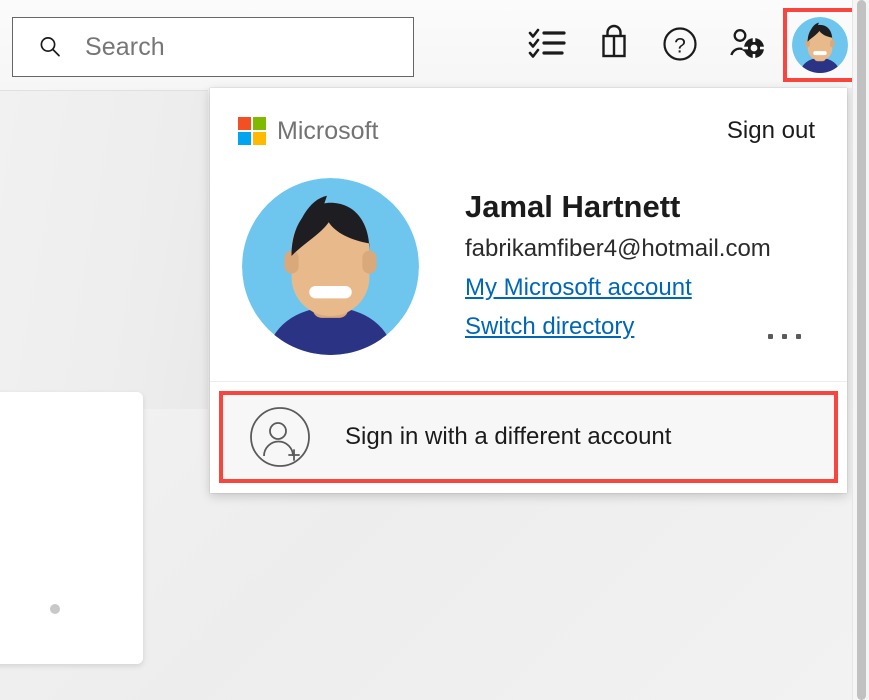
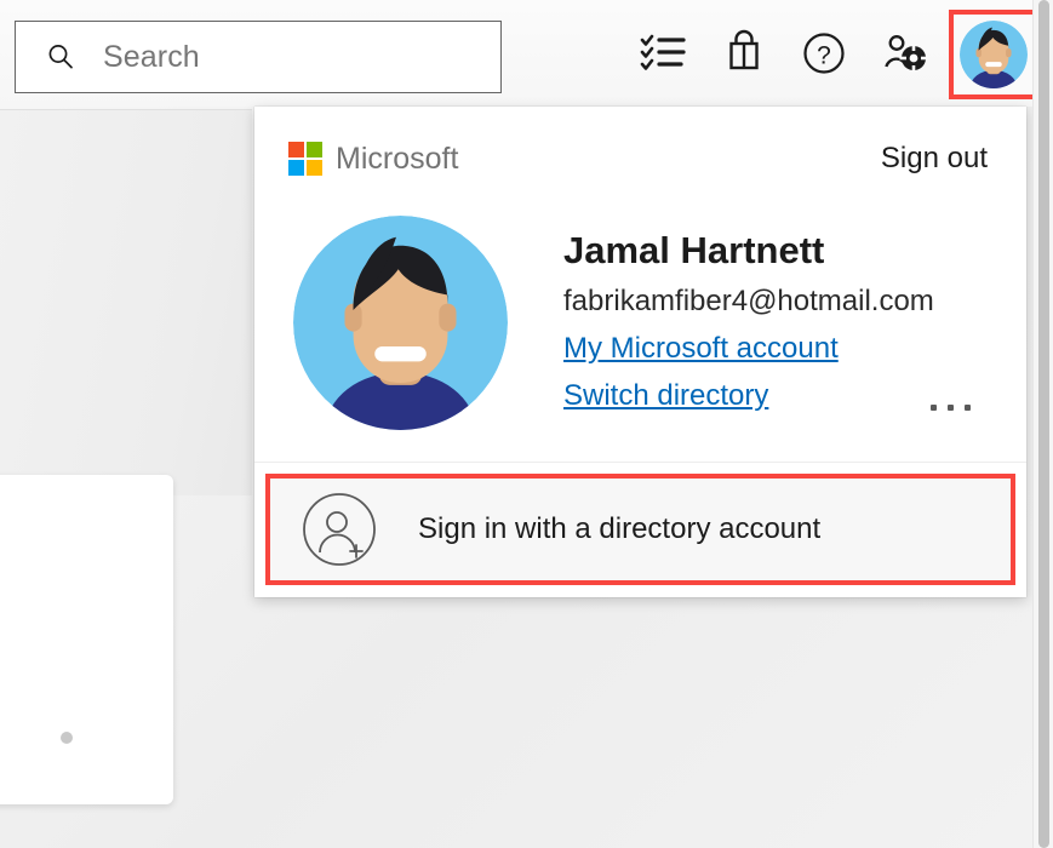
  Search
  ?
  Microsoft
  Sign out
  Jamal Hartnett
  fabrikamfiber4@hotmail.com
  My Microsoft account
  Switch directory
- Sign in with a different account
+ Sign in with a directory account
